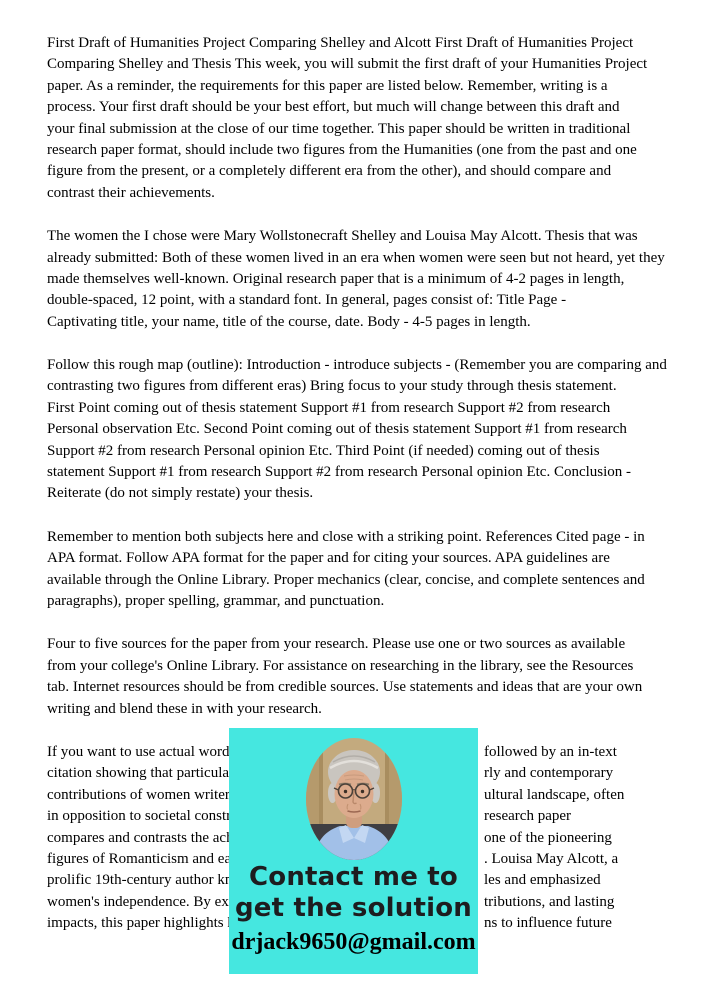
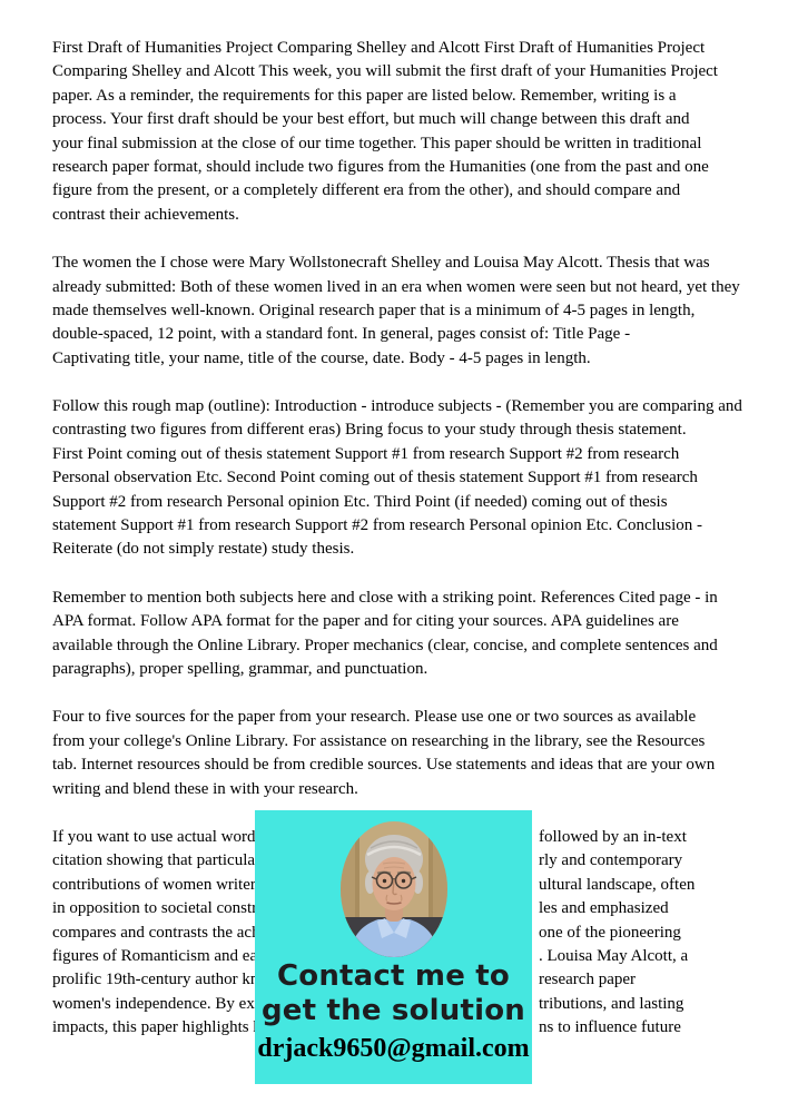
  First Draft of Humanities Project Comparing Shelley and Alcott First Draft of Humanities Project
- Comparing Shelley and Thesis This week, you will submit the first draft of your Humanities Project
+ Comparing Shelley and Alcott This week, you will submit the first draft of your Humanities Project
  paper. As a reminder, the requirements for this paper are listed below. Remember, writing is a
  process. Your first draft should be your best effort, but much will change between this draft and
  your final submission at the close of our time together. This paper should be written in traditional
  research paper format, should include two figures from the Humanities (one from the past and one
  figure from the present, or a completely different era from the other), and should compare and
  contrast their achievements.
  The women the I chose were Mary Wollstonecraft Shelley and Louisa May Alcott. Thesis that was
  already submitted: Both of these women lived in an era when women were seen but not heard, yet they
- made themselves well-known. Original research paper that is a minimum of 4-2 pages in length,
+ made themselves well-known. Original research paper that is a minimum of 4-5 pages in length,
  double-spaced, 12 point, with a standard font. In general, pages consist of: Title Page -
  Captivating title, your name, title of the course, date. Body - 4-5 pages in length.
  Follow this rough map (outline): Introduction - introduce subjects - (Remember you are comparing and
  contrasting two figures from different eras) Bring focus to your study through thesis statement.
  First Point coming out of thesis statement Support #1 from research Support #2 from research
  Personal observation Etc. Second Point coming out of thesis statement Support #1 from research
  Support #2 from research Personal opinion Etc. Third Point (if needed) coming out of thesis
  statement Support #1 from research Support #2 from research Personal opinion Etc. Conclusion -
- Reiterate (do not simply restate) your thesis.
+ Reiterate (do not simply restate) study thesis.
  Remember to mention both subjects here and close with a striking point. References Cited page - in
  APA format. Follow APA format for the paper and for citing your sources. APA guidelines are
  available through the Online Library. Proper mechanics (clear, concise, and complete sentences and
  paragraphs), proper spelling, grammar, and punctuation.
  Four to five sources for the paper from your research. Please use one or two sources as available
  from your college's Online Library. For assistance on researching in the library, see the Resources
  tab. Internet resources should be from credible sources. Use statements and ideas that are your own
  writing and blend these in with your research.
  If you want to use actual word
  followed by an in-text
  citation showing that particula
  rly and contemporary
  contributions of women writer
  ultural landscape, often
  in opposition to societal const
- research paper
+ les and emphasized
  compares and contrasts the ac
  one of the pioneering
  figures of Romanticism and ea
  . Louisa May Alcott, a
  prolific 19th-century author k
- les and emphasized
+ research paper
  women's independence. By ex
  tributions, and lasting
  impacts, this paper highlights
  ns to influence future
  Contact me to
  get the solution
  drjack9650@gmail.com
